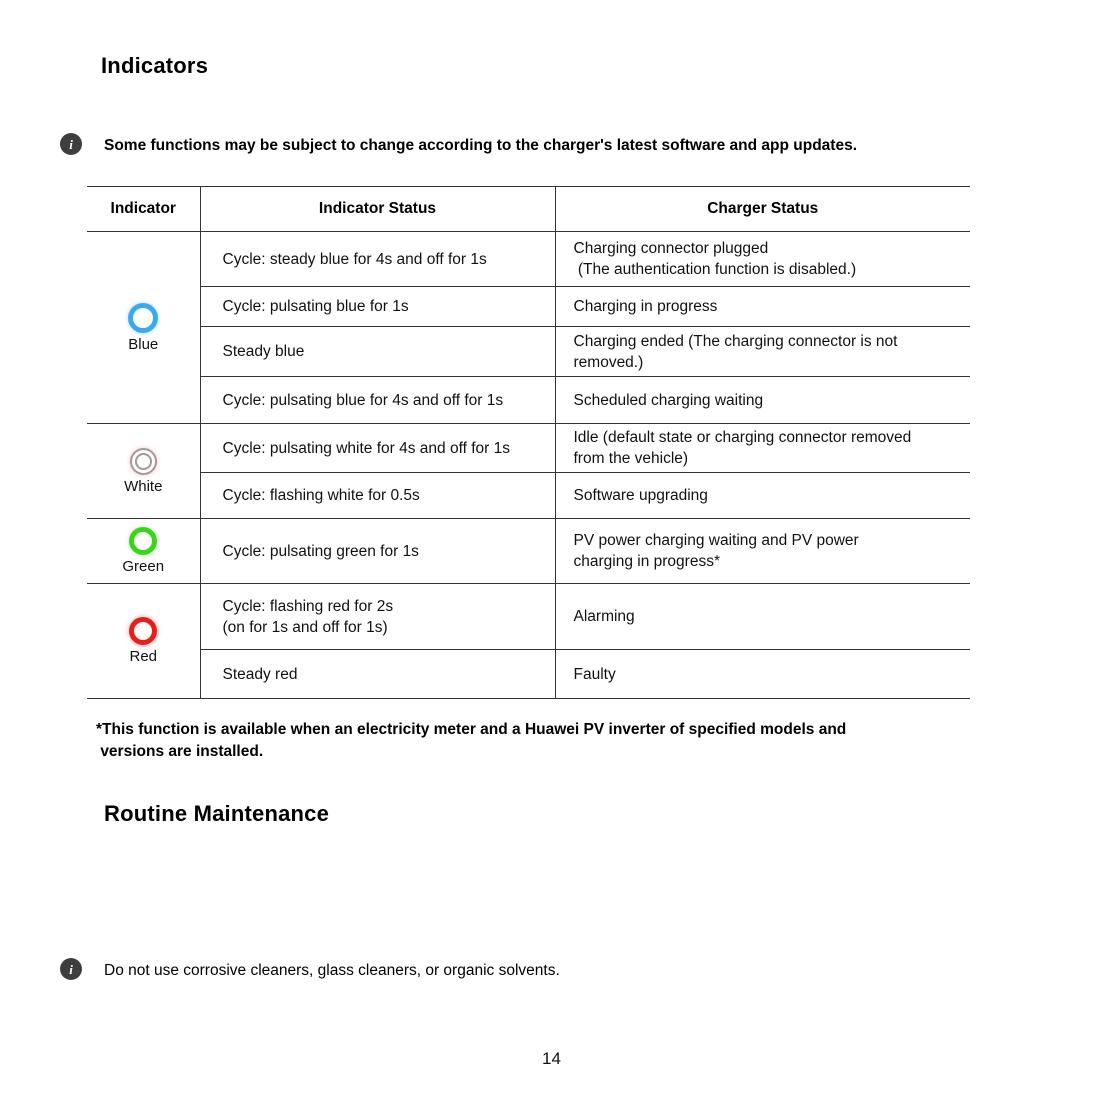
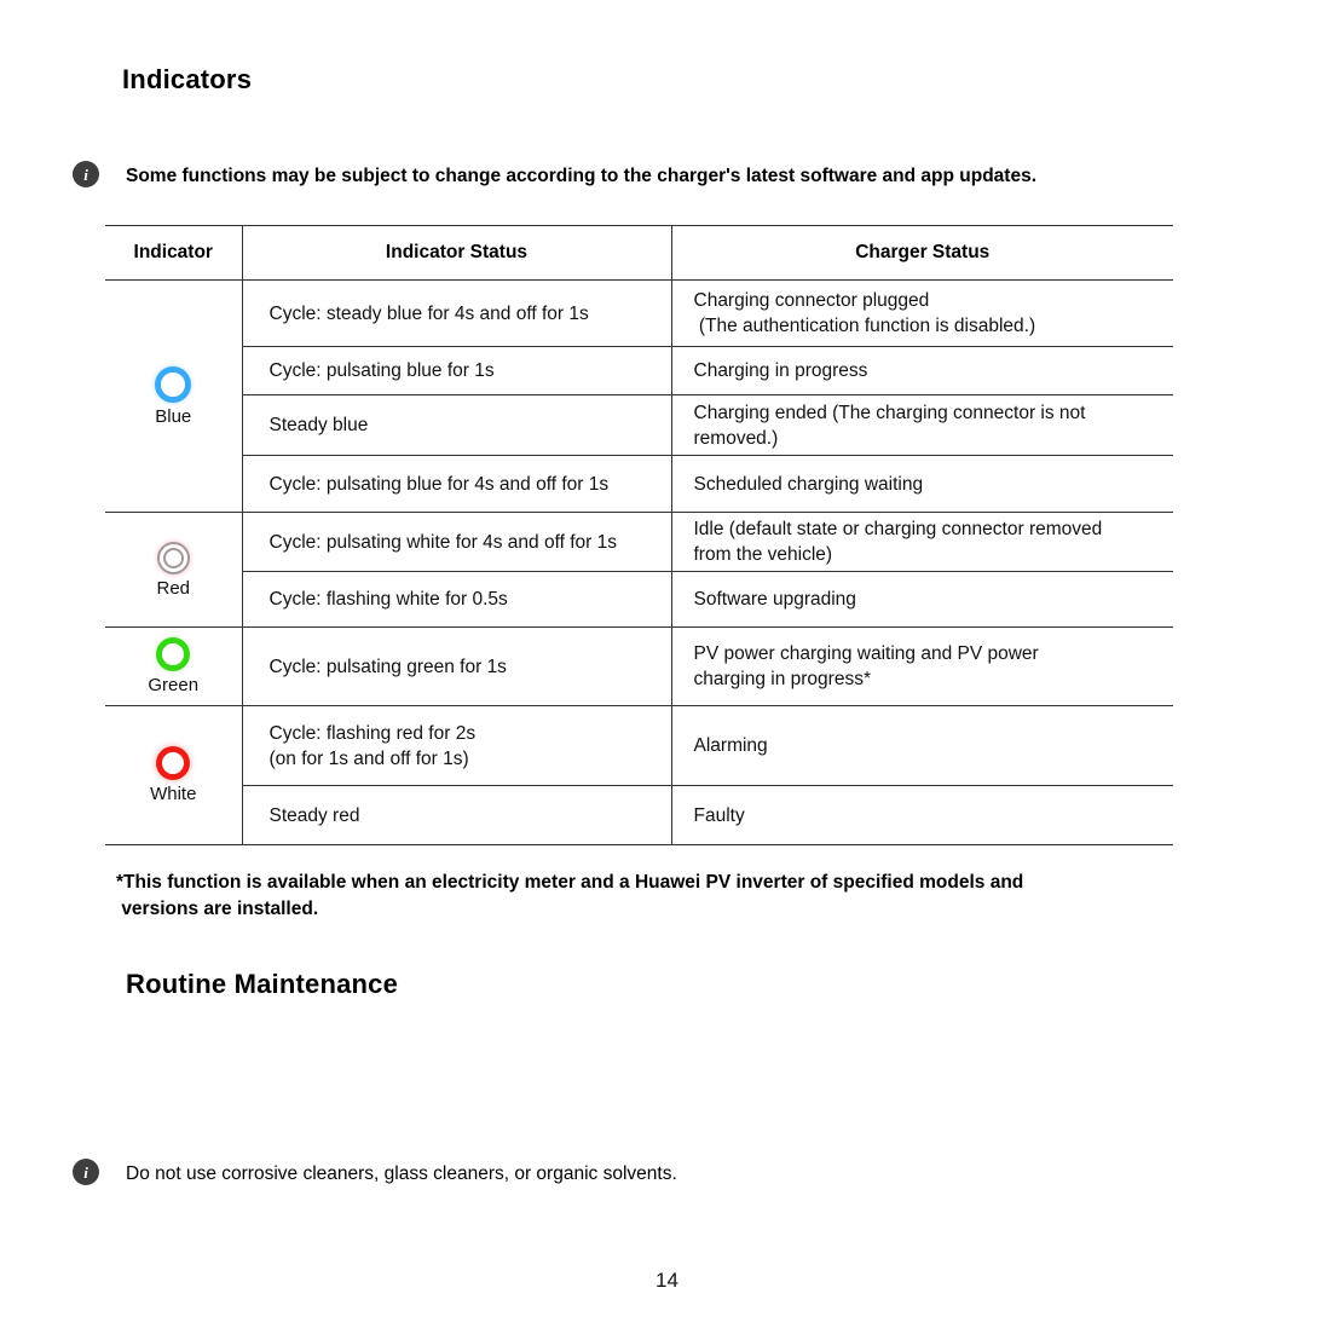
  Indicators
  i
  Some functions may be subject to change according to the charger's latest software and app updates.
  Indicator	Indicator Status	Charger Status
  Blue	Cycle: steady blue for 4s and off for 1s	Charging connector plugged (The authentication function is disabled.)
  Cycle: pulsating blue for 1s	Charging in progress
  Steady blue	Charging ended (The charging connector is not removed.)
  Cycle: pulsating blue for 4s and off for 1s	Scheduled charging waiting
- White	Cycle: pulsating white for 4s and off for 1s	Idle (default state or charging connector removed from the vehicle)
+ Red	Cycle: pulsating white for 4s and off for 1s	Idle (default state or charging connector removed from the vehicle)
  Cycle: flashing white for 0.5s	Software upgrading
  Green	Cycle: pulsating green for 1s	PV power charging waiting and PV power charging in progress*
- Red	Cycle: flashing red for 2s (on for 1s and off for 1s)	Alarming
+ White	Cycle: flashing red for 2s (on for 1s and off for 1s)	Alarming
  Steady red	Faulty
  *This function is available when an electricity meter and a Huawei PV inverter of specified models and
  versions are installed.
  Routine Maintenance
  i
  Do not use corrosive cleaners, glass cleaners, or organic solvents.
  14
